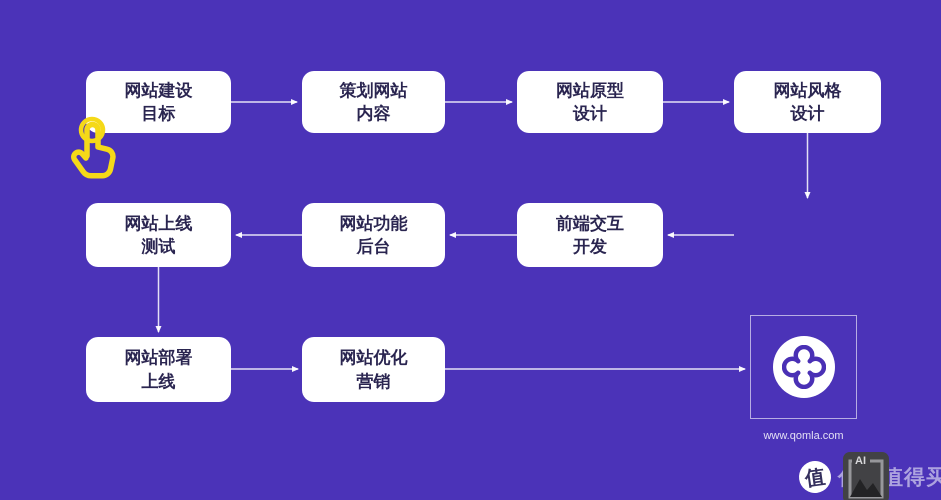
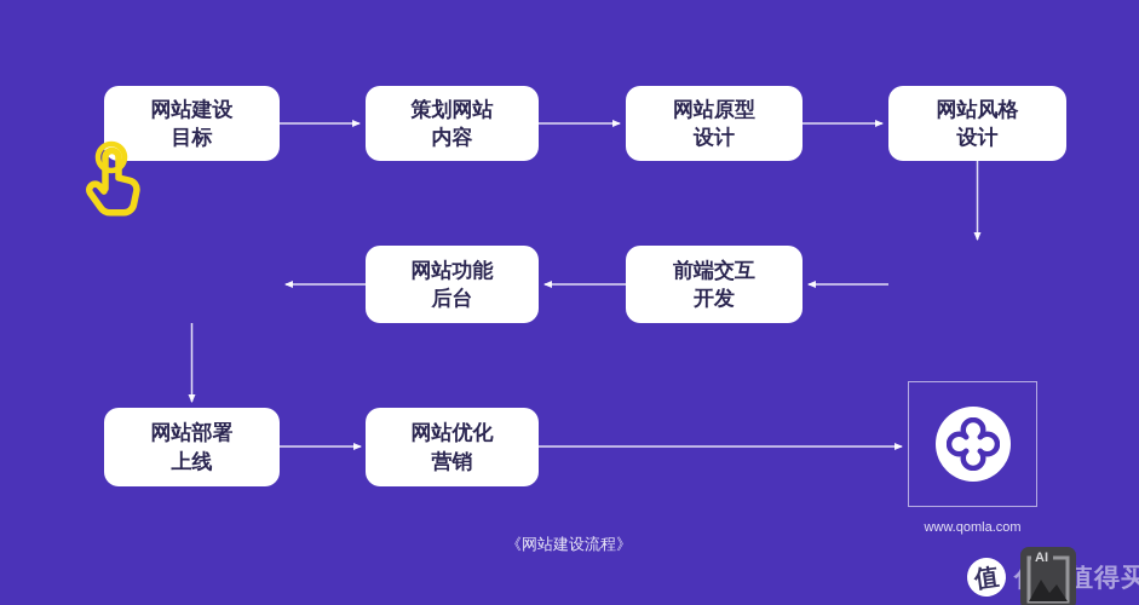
  网站建设
  目标
  策划网站
  内容
  网站原型
  设计
  网站风格
  设计
- 网站上线
- 测试
  网站功能
  后台
  前端交互
  开发
  网站部署
  上线
  网站优化
  营销
  www.qomla.com
+ 《网站建设流程》
  AI
